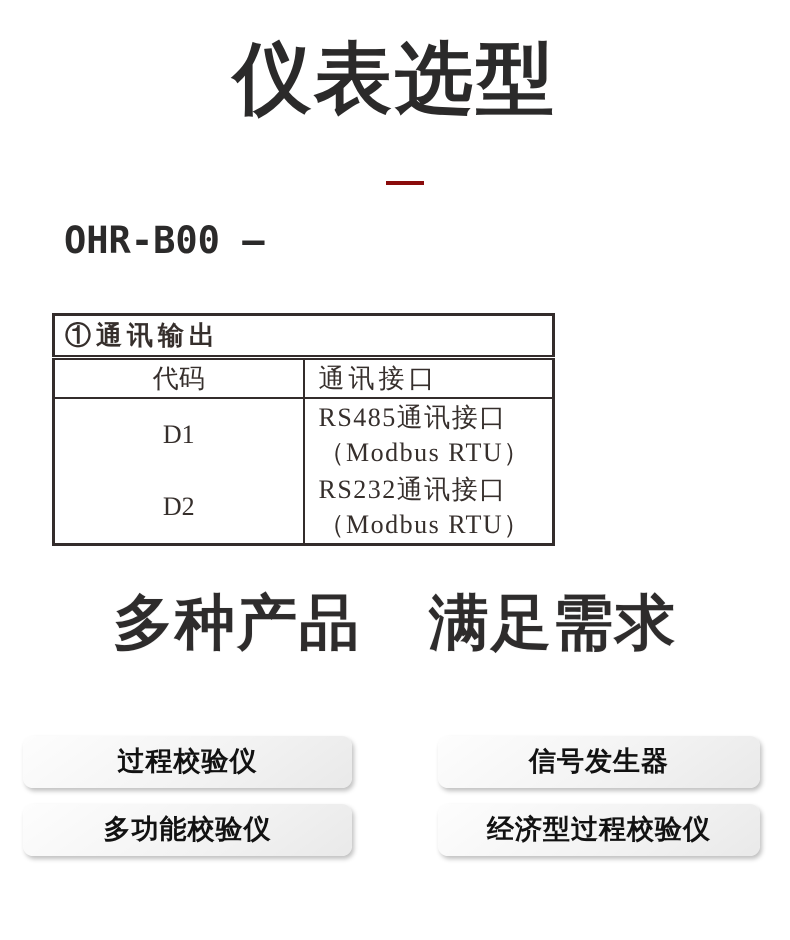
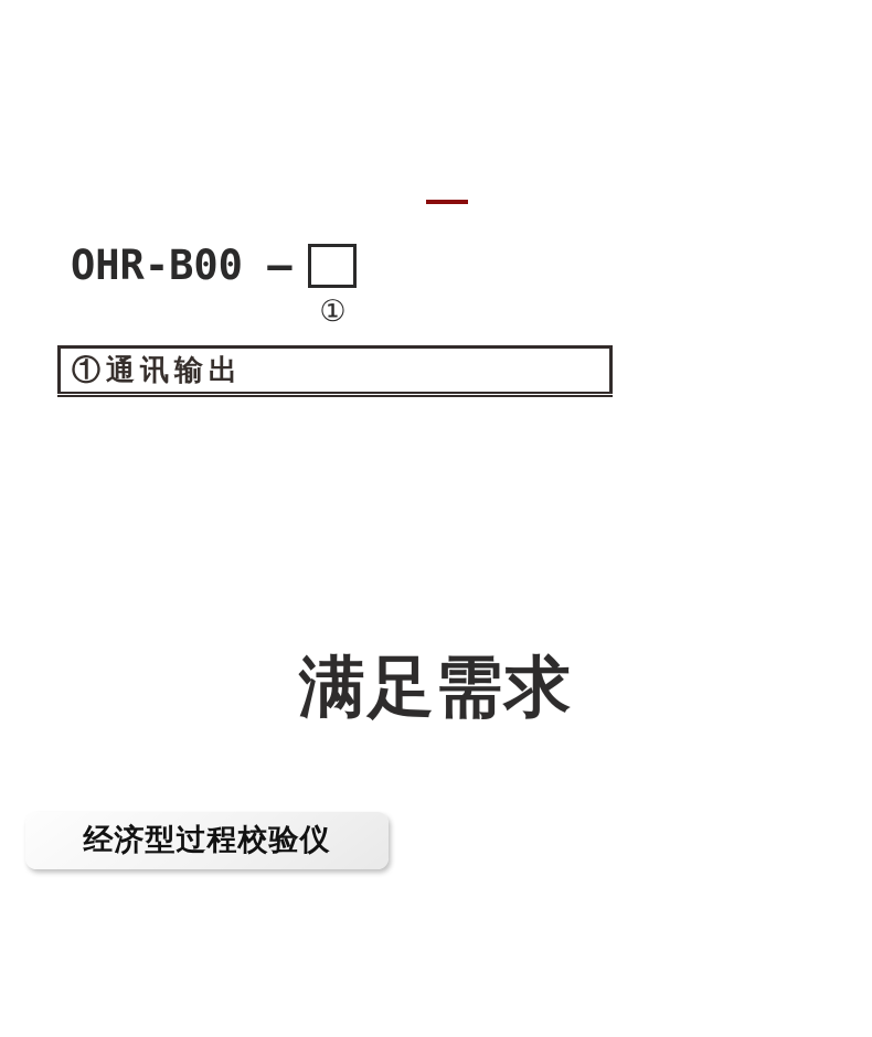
- 仪表选型
  OHR-B00 —
+ ①
  ①通讯输出
- 代码	通讯接口
- D1	RS485通讯接口（Modbus RTU）
- D2	RS232通讯接口（Modbus RTU）
- 多种产品
  满足需求
- 过程校验仪
- 信号发生器
- 多功能校验仪
  经济型过程校验仪
